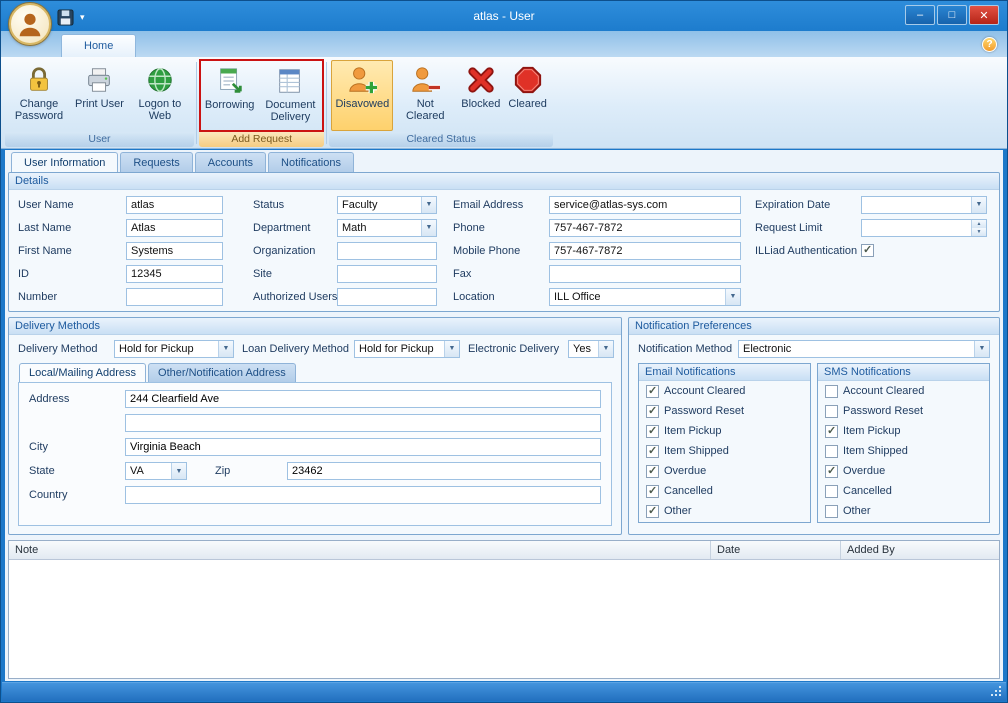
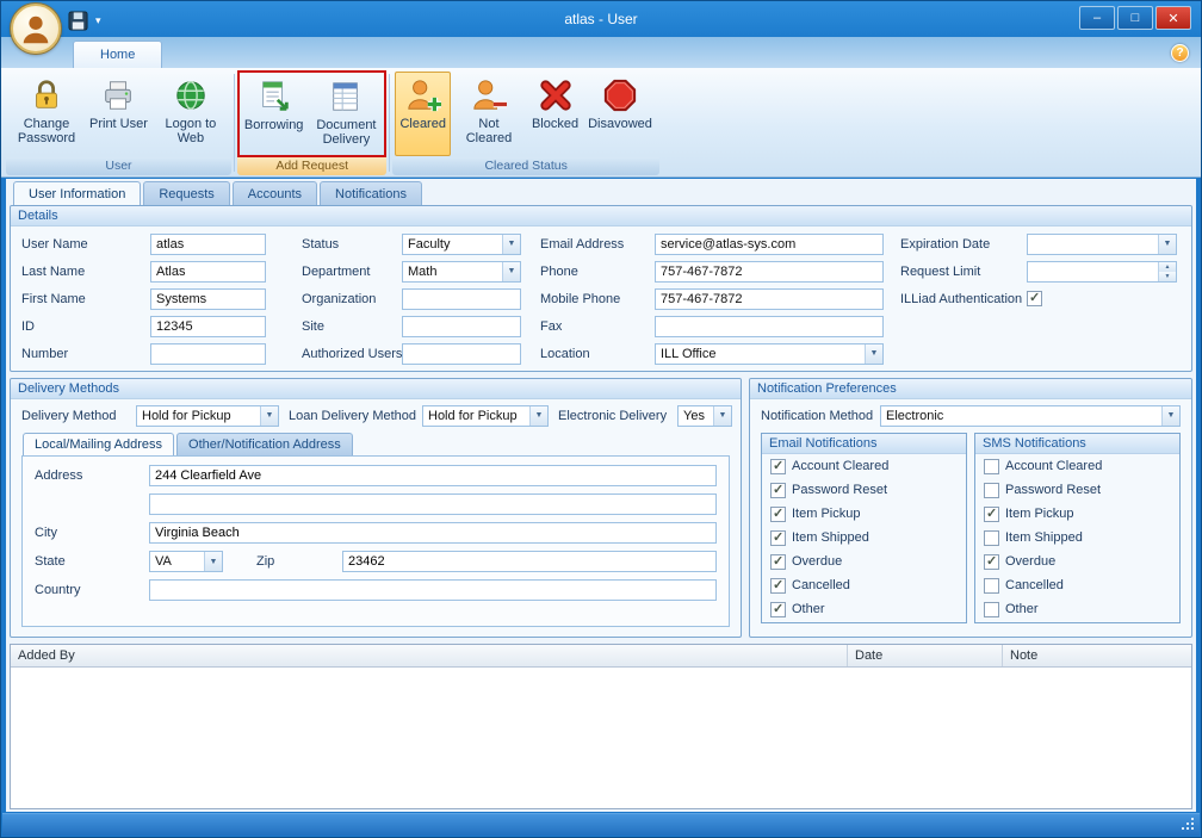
  atlas - User
  –
  □
  ✕
  Home
  ?
  Change Password
  Print User
  Logon to Web
  User
  Borrowing
  Document Delivery
  Add Request
- Disavowed
+ Cleared
  Not Cleared
  Blocked
- Cleared
+ Disavowed
  Cleared Status
  User Information
  Requests
  Accounts
  Notifications
  Details
  User Name
  atlas
  Status
  Faculty
  Email Address
  service@atlas-sys.com
  Expiration Date
  Last Name
  Atlas
  Department
  Math
  Phone
  757-467-7872
  Request Limit
  First Name
  Systems
  Organization
  Mobile Phone
  757-467-7872
  ILLiad Authentication
  ID
  12345
  Site
  Fax
  Number
  Authorized Users
  Location
  ILL Office
  Delivery Methods
  Delivery Method
  Hold for Pickup
  Loan Delivery Method
  Hold for Pickup
  Electronic Delivery
  Yes
  Local/Mailing Address
  Other/Notification Address
  Address
  244 Clearfield Ave
  City
  Virginia Beach
  State
  VA
  Zip
  23462
  Country
  Notification Preferences
  Notification Method
  Electronic
  Email Notifications
  Account Cleared
  Password Reset
  Item Pickup
  Item Shipped
  Overdue
  Cancelled
  Other
  SMS Notifications
  Account Cleared
  Password Reset
  Item Pickup
  Item Shipped
  Overdue
  Cancelled
  Other
- Note
+ Added By
  Date
- Added By
+ Note
